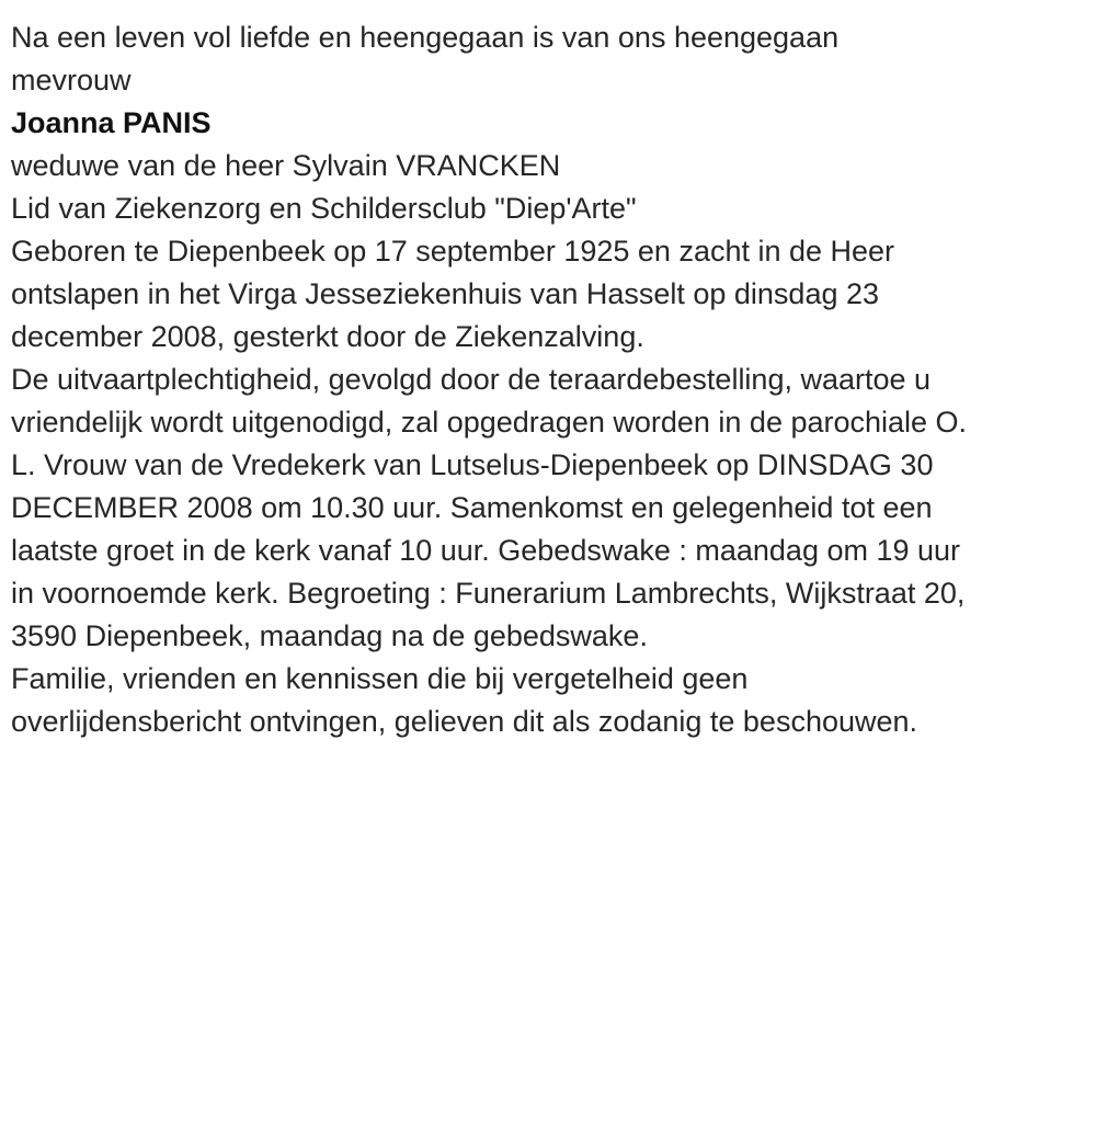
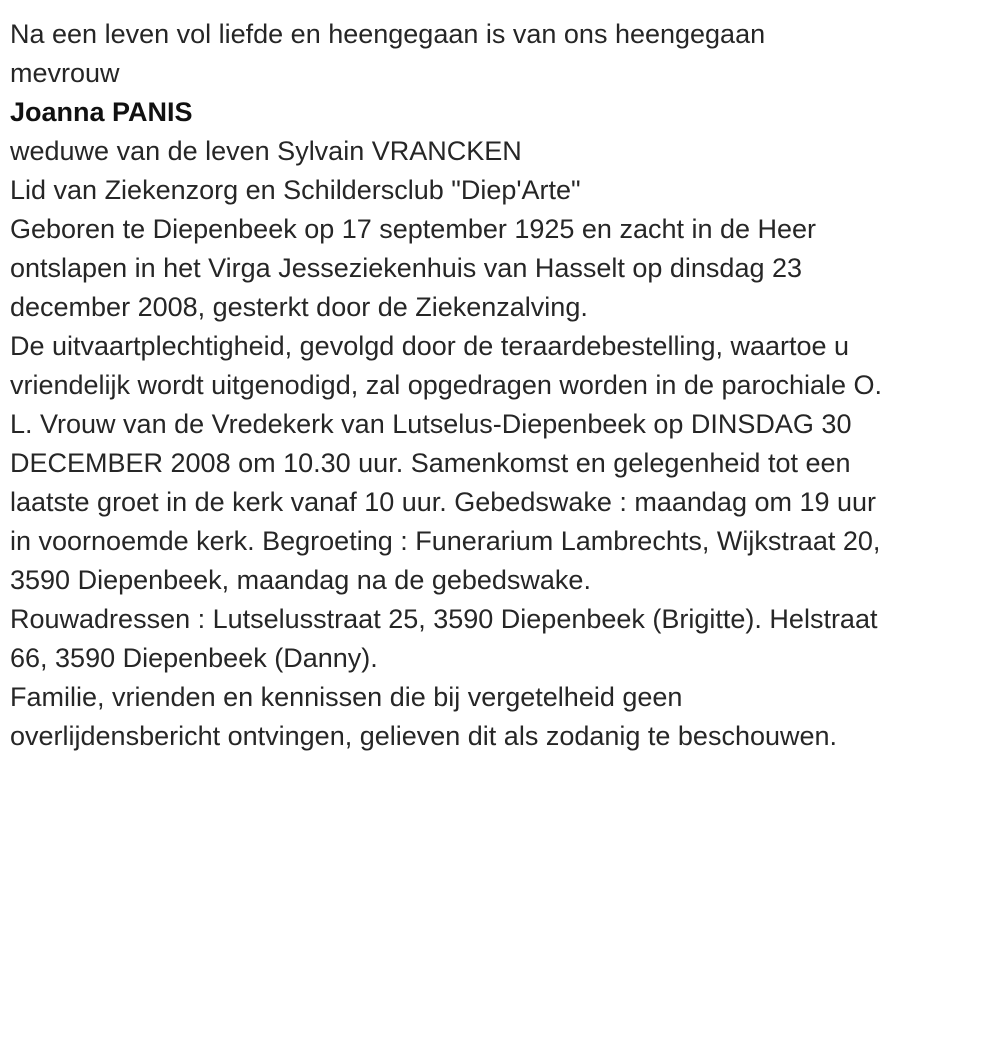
  Na een leven vol liefde en heengegaan is van ons heengegaan
  mevrouw
  Joanna PANIS
- weduwe van de heer Sylvain VRANCKEN
+ weduwe van de leven Sylvain VRANCKEN
  Lid van Ziekenzorg en Schildersclub "Diep'Arte"
  Geboren te Diepenbeek op 17 september 1925 en zacht in de Heer
  ontslapen in het Virga Jesseziekenhuis van Hasselt op dinsdag 23
  december 2008, gesterkt door de Ziekenzalving.
  De uitvaartplechtigheid, gevolgd door de teraardebestelling, waartoe u
  vriendelijk wordt uitgenodigd, zal opgedragen worden in de parochiale O.
  L. Vrouw van de Vredekerk van Lutselus-Diepenbeek op DINSDAG 30
  DECEMBER 2008 om 10.30 uur. Samenkomst en gelegenheid tot een
  laatste groet in de kerk vanaf 10 uur. Gebedswake : maandag om 19 uur
  in voornoemde kerk. Begroeting : Funerarium Lambrechts, Wijkstraat 20,
  3590 Diepenbeek, maandag na de gebedswake.
+ Rouwadressen : Lutselusstraat 25, 3590 Diepenbeek (Brigitte). Helstraat
+ 66, 3590 Diepenbeek (Danny).
  Familie, vrienden en kennissen die bij vergetelheid geen
  overlijdensbericht ontvingen, gelieven dit als zodanig te beschouwen.
